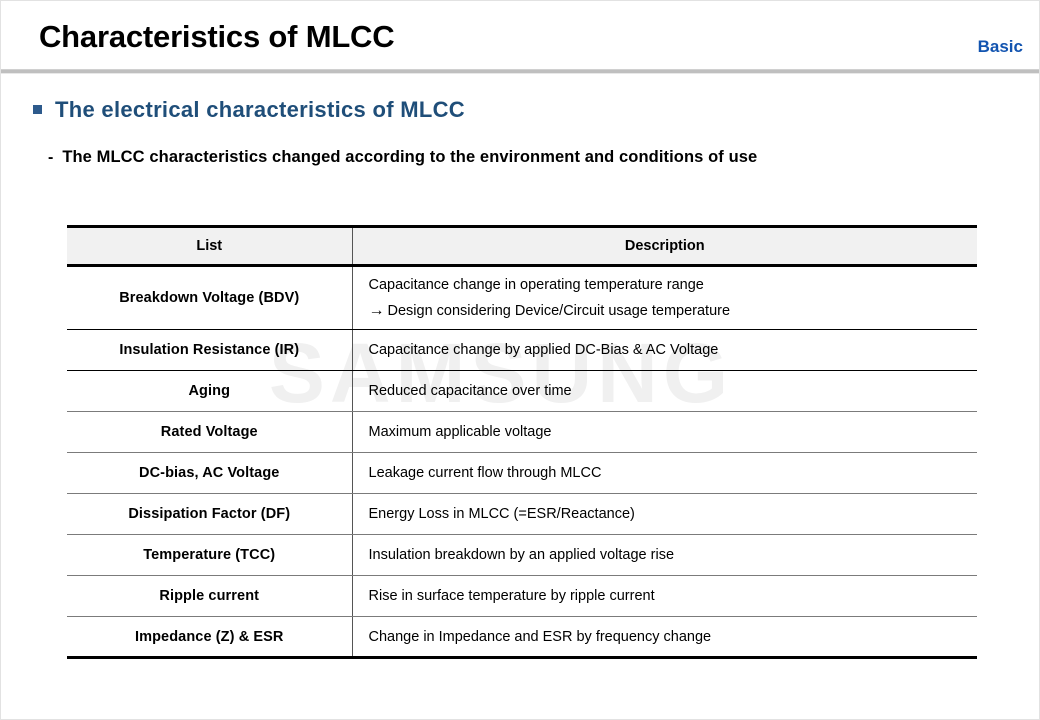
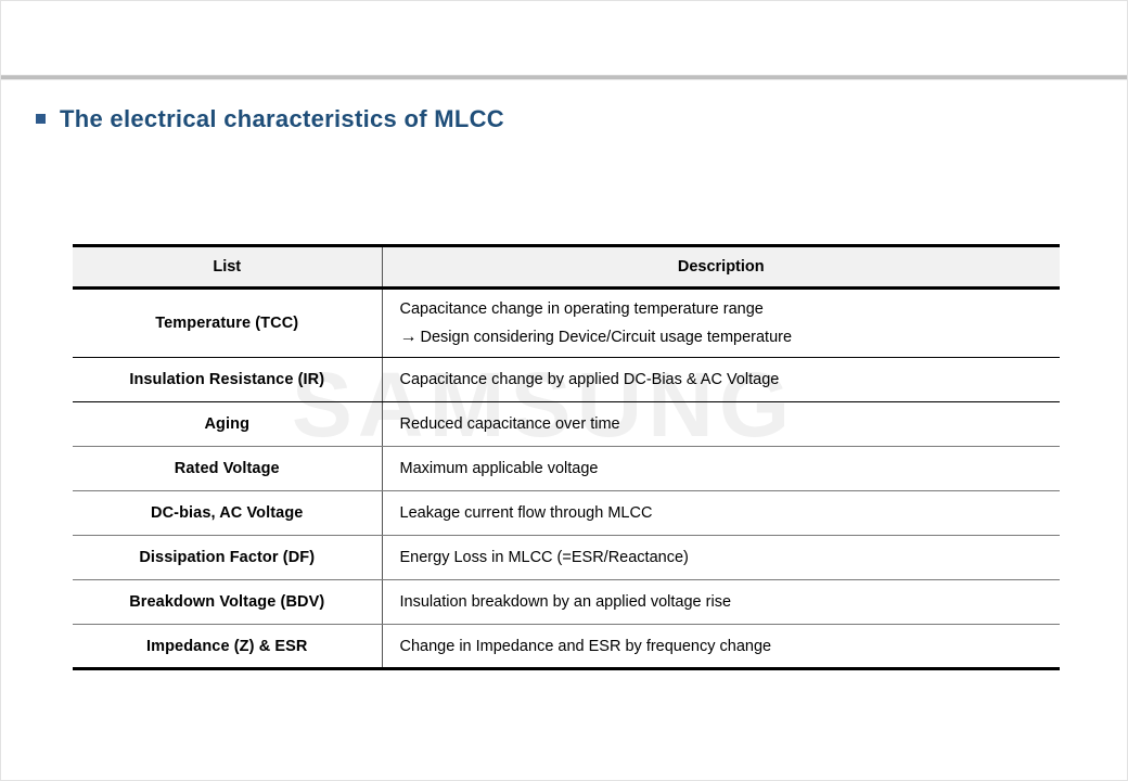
- Characteristics of MLCC
- Basic
  The electrical characteristics of MLCC
- -
- The MLCC characteristics changed according to the environment and conditions of use
  SAMSUNG
  List	Description
- Breakdown Voltage (BDV)	Capacitance change in operating temperature range → Design considering Device/Circuit usage temperature
+ Temperature (TCC)	Capacitance change in operating temperature range → Design considering Device/Circuit usage temperature
  Insulation Resistance (IR)	Capacitance change by applied DC-Bias & AC Voltage
  Aging	Reduced capacitance over time
  Rated Voltage	Maximum applicable voltage
  DC-bias, AC Voltage	Leakage current flow through MLCC
  Dissipation Factor (DF)	Energy Loss in MLCC (=ESR/Reactance)
- Temperature (TCC)	Insulation breakdown by an applied voltage rise
+ Breakdown Voltage (BDV)	Insulation breakdown by an applied voltage rise
- Ripple current	Rise in surface temperature by ripple current
  Impedance (Z) & ESR	Change in Impedance and ESR by frequency change
